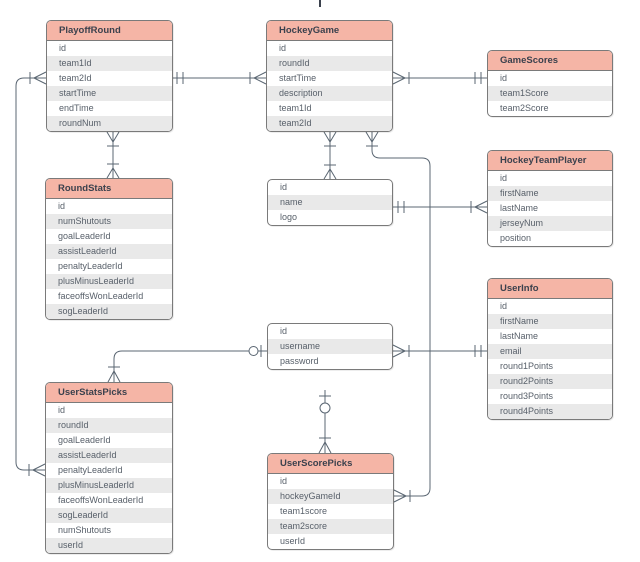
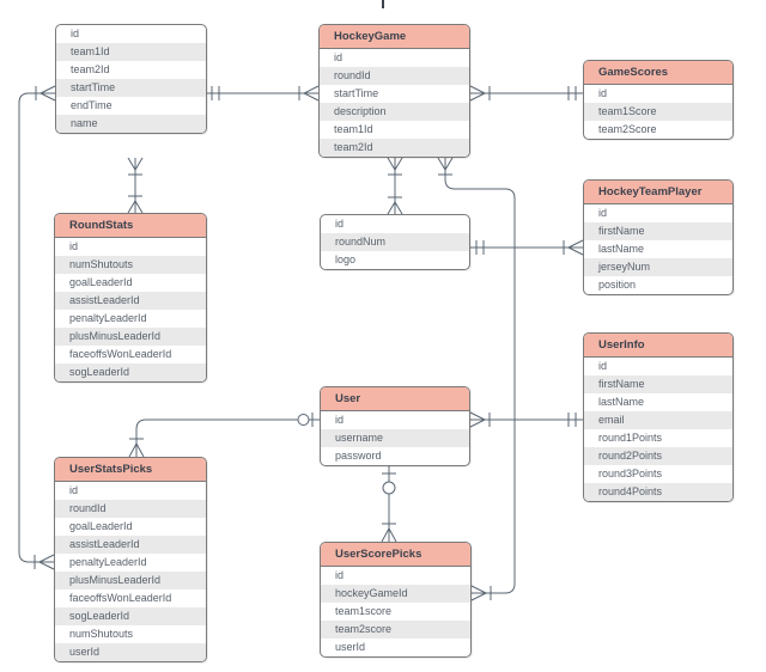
- PlayoffRound
  id
  team1Id
  team2Id
  startTime
  endTime
- roundNum
+ name
  HockeyGame
  id
  roundId
  startTime
  description
  team1Id
  team2Id
  GameScores
  id
  team1Score
  team2Score
  HockeyTeamPlayer
  id
  firstName
  lastName
  jerseyNum
  position
  RoundStats
  id
  numShutouts
  goalLeaderId
  assistLeaderId
  penaltyLeaderId
  plusMinusLeaderId
  faceoffsWonLeaderId
  sogLeaderId
  id
- name
+ roundNum
  logo
  UserInfo
  id
  firstName
  lastName
  email
  round1Points
  round2Points
  round3Points
  round4Points
+ User
  id
  username
  password
  UserStatsPicks
  id
  roundId
  goalLeaderId
  assistLeaderId
  penaltyLeaderId
  plusMinusLeaderId
  faceoffsWonLeaderId
  sogLeaderId
  numShutouts
  userId
  UserScorePicks
  id
  hockeyGameId
  team1score
  team2score
  userId
